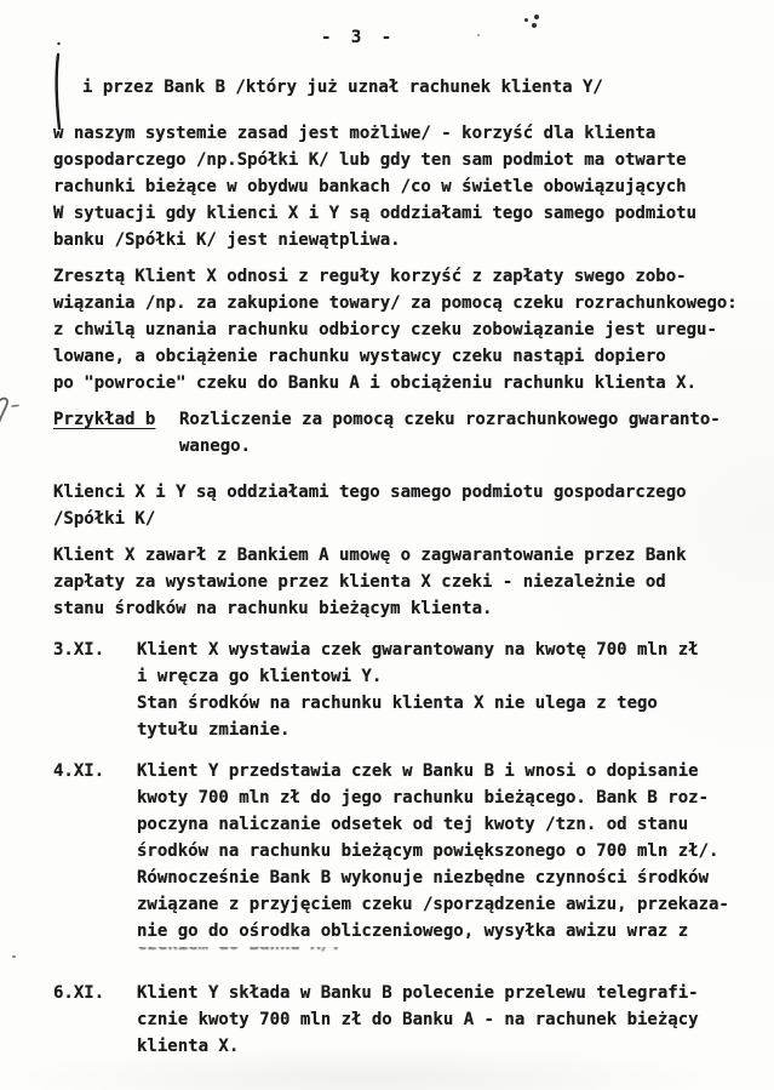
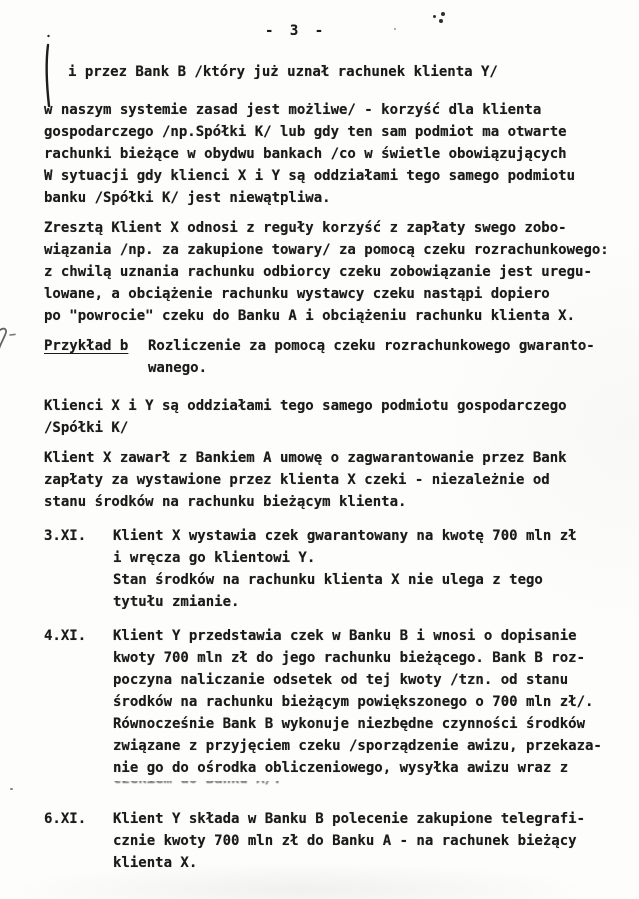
  - 3 -
  i przez Bank B /który już uznał rachunek klienta Y/
  w naszym systemie zasad jest możliwe/ - korzyść dla klienta
  gospodarczego /np.Spółki K/ lub gdy ten sam podmiot ma otwarte
  rachunki bieżące w obydwu bankach /co w świetle obowiązujących
  W sytuacji gdy klienci X i Y są oddziałami tego samego podmiotu
  banku /Spółki K/ jest niewątpliwa.
  Zresztą Klient X odnosi z reguły korzyść z zapłaty swego zobo-
  wiązania /np. za zakupione towary/ za pomocą czeku rozrachunkowego:
  z chwilą uznania rachunku odbiorcy czeku zobowiązanie jest uregu-
  lowane, a obciążenie rachunku wystawcy czeku nastąpi dopiero
  po "powrocie" czeku do Banku A i obciążeniu rachunku klienta X.
  Przykład b
  Rozliczenie za pomocą czeku rozrachunkowego gwaranto-
  wanego.
  Klienci X i Y są oddziałami tego samego podmiotu gospodarczego
  /Spółki K/
  Klient X zawarł z Bankiem A umowę o zagwarantowanie przez Bank
  zapłaty za wystawione przez klienta X czeki - niezależnie od
  stanu środków na rachunku bieżącym klienta.
  3.XI.
  Klient X wystawia czek gwarantowany na kwotę 700 mln zł
  i wręcza go klientowi Y.
  Stan środków na rachunku klienta X nie ulega z tego
  tytułu zmianie.
  4.XI.
  Klient Y przedstawia czek w Banku B i wnosi o dopisanie
  kwoty 700 mln zł do jego rachunku bieżącego. Bank B roz-
  poczyna naliczanie odsetek od tej kwoty /tzn. od stanu
  środków na rachunku bieżącym powiększonego o 700 mln zł/.
  Równocześnie Bank B wykonuje niezbędne czynności środków
  związane z przyjęciem czeku /sporządzenie awizu, przekaza-
  nie go do ośrodka obliczeniowego, wysyłka awizu wraz z
  6.XI.
- Klient Y składa w Banku B polecenie przelewu telegrafi-
+ Klient Y składa w Banku B polecenie zakupione telegrafi-
  cznie kwoty 700 mln zł do Banku A - na rachunek bieżący
  klienta X.
